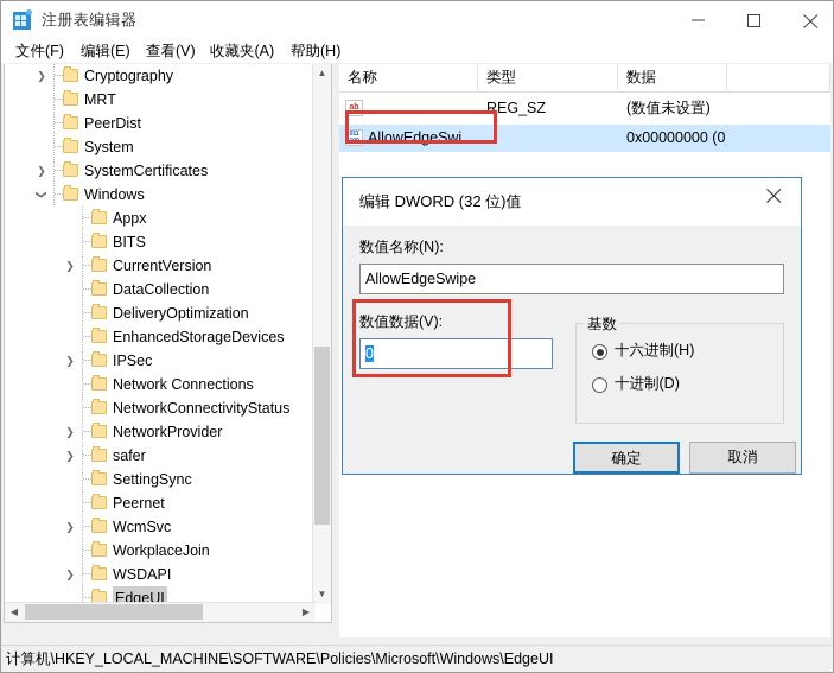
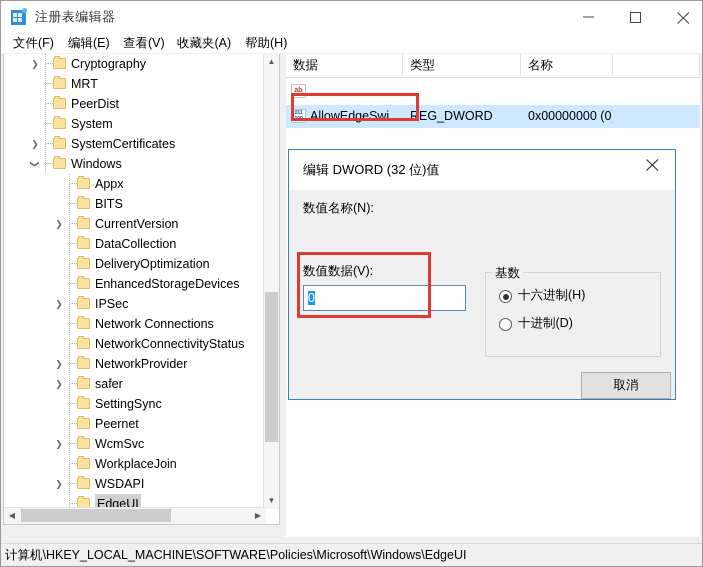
  注册表编辑器
  文件(F)
  编辑(E)
  查看(V)
  收藏夹(A)
  帮助(H)
  ❯
  Cryptography
  MRT
  PeerDist
  System
  ❯
  SystemCertificates
  Windows
  Appx
  BITS
  ❯
  CurrentVersion
  DataCollection
  DeliveryOptimization
  EnhancedStorageDevices
  ❯
  IPSec
  Network Connections
  NetworkConnectivityStatus
  ❯
  NetworkProvider
  ❯
  safer
  SettingSync
  Peernet
  ❯
  WcmSvc
  WorkplaceJoin
  ❯
  WSDAPI
  EdgeUI
  ▲
  ▼
  ◀
  ▶
- 名称
+ 数据
  类型
- 数据
+ 名称
- REG_SZ
- (数值未设置)
  AllowEdgeSwi...
+ REG_DWORD
  0x00000000 (0
  编辑 DWORD (32 位)值
  数值名称(N):
- AllowEdgeSwipe
  数值数据(V):
  0
  基数
  十六进制(H)
  十进制(D)
- 确定
  取消
  计算机\HKEY_LOCAL_MACHINE\SOFTWARE\Policies\Microsoft\Windows\EdgeUI
